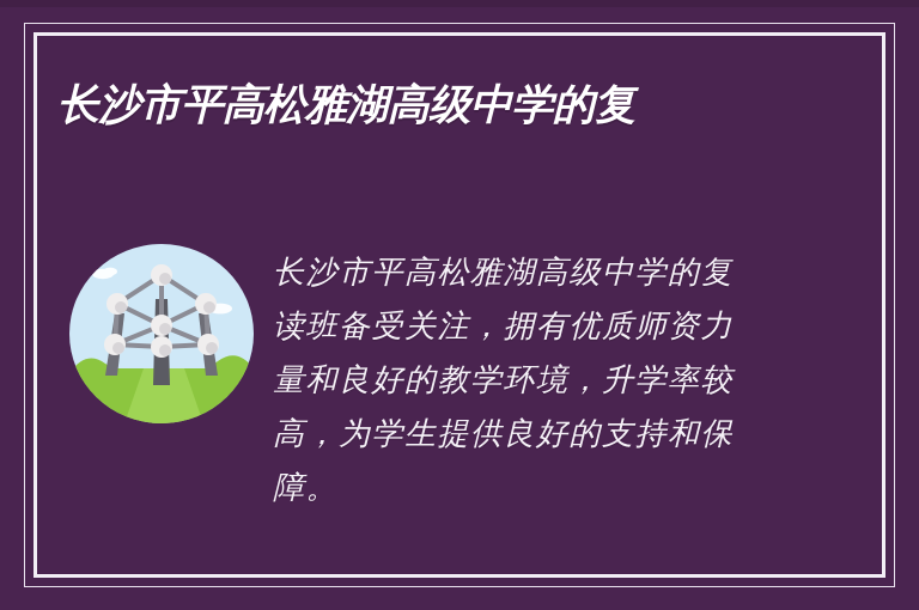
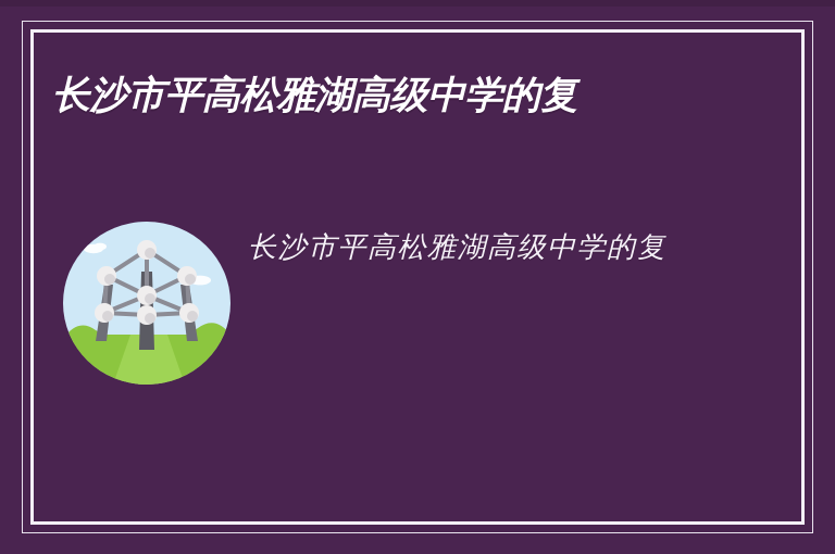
  长沙市平高松雅湖高级中学的复
  长沙市平高松雅湖高级中学的复
- 读班备受关注，拥有优质师资力
- 量和良好的教学环境，升学率较
- 高，为学生提供良好的支持和保
- 障。
